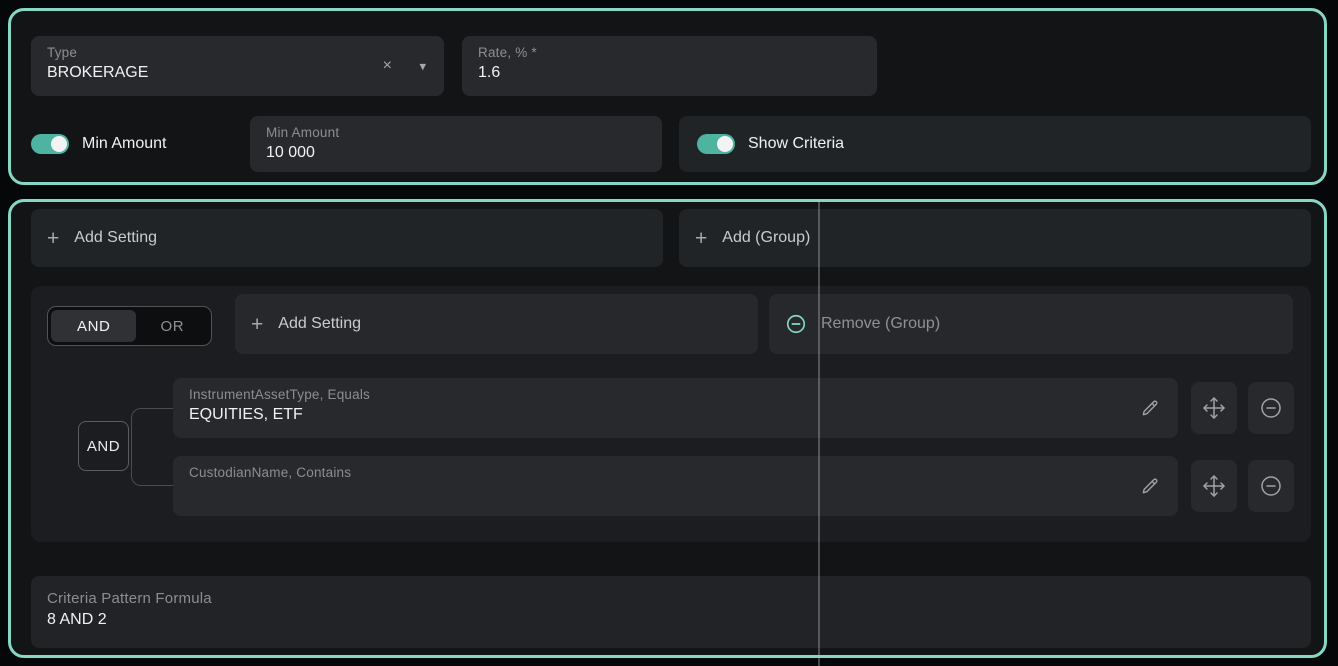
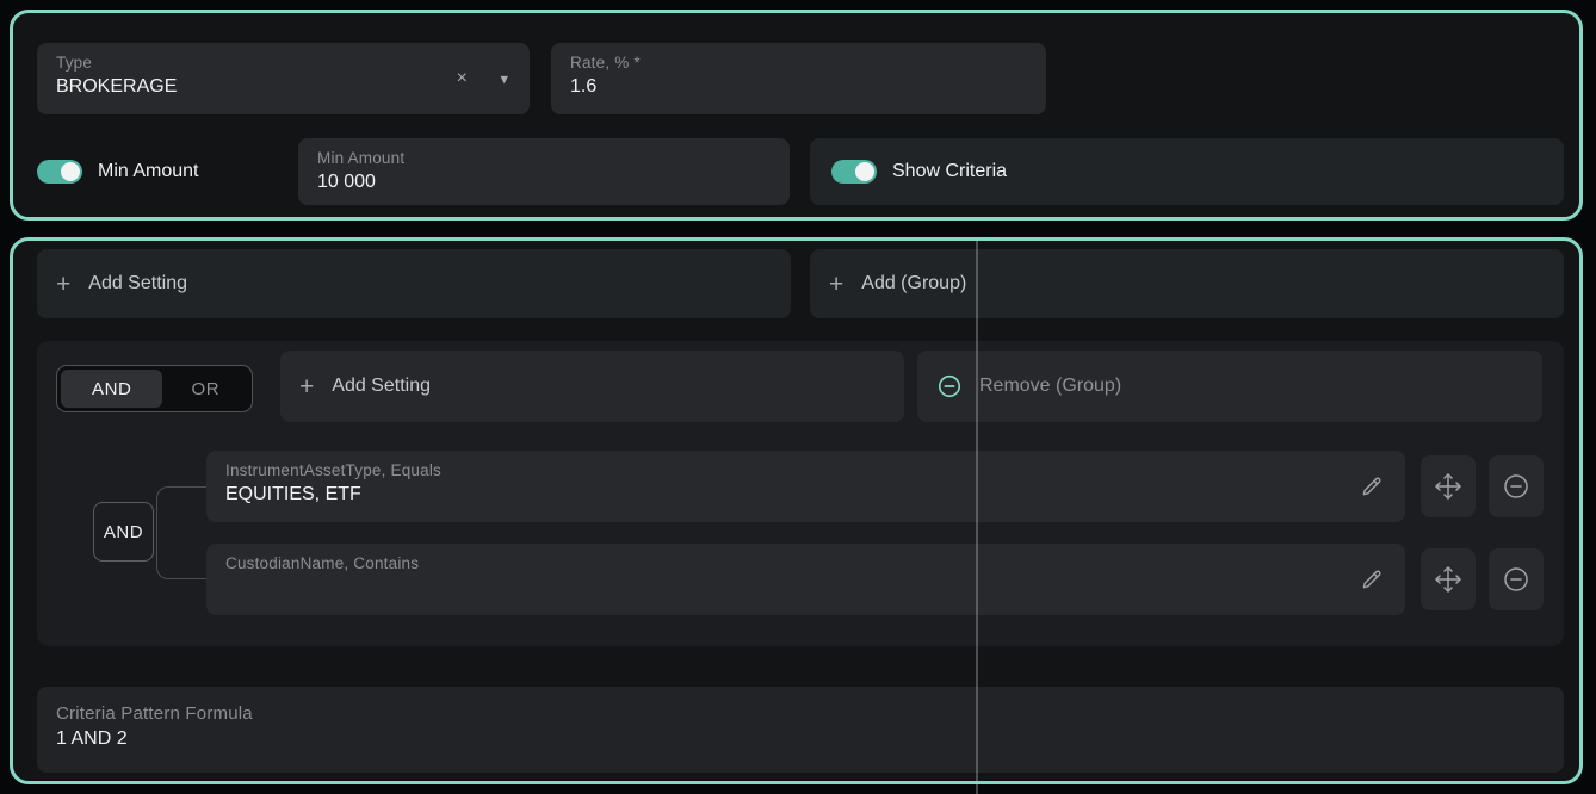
  Type
  BROKERAGE
  ×
  ▾
  Rate, % *
  1.6
  Min Amount
  Min Amount
  10 000
  Show Criteria
  +
  Add Setting
  +
  Add (Group)
  AND
  OR
  +
  Add Setting
  Remove (Group)
  AND
  InstrumentAssetType, Equals
  EQUITIES, ETF
  CustodianName, Contains
  Criteria Pattern Formula
- 8 AND 2
+ 1 AND 2
